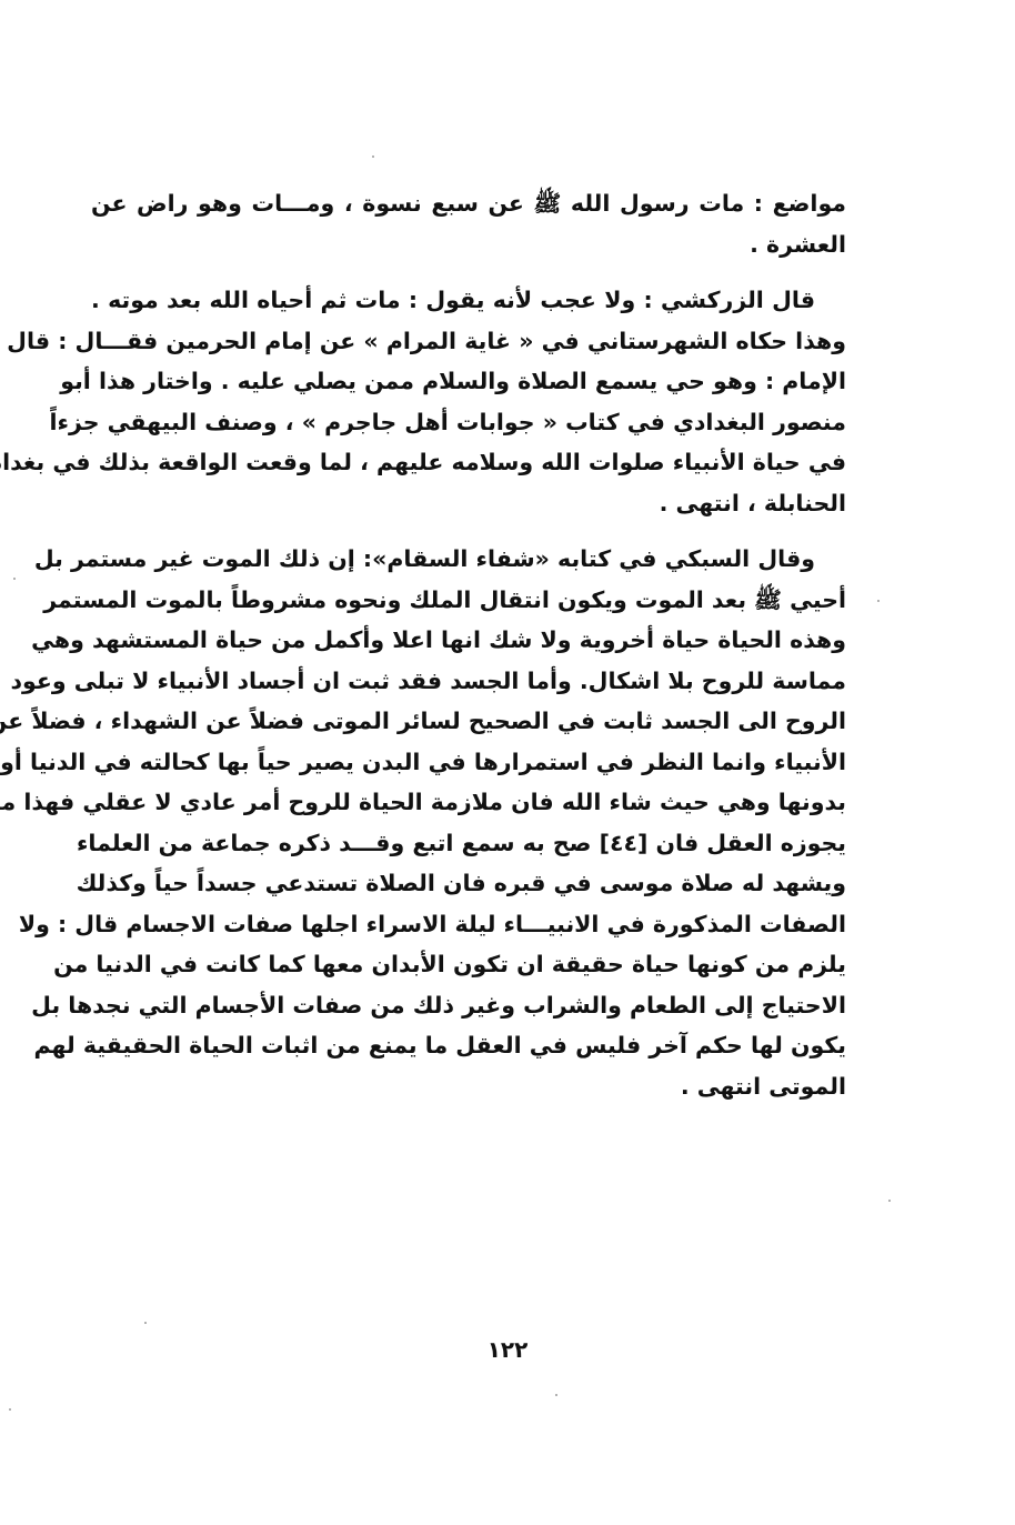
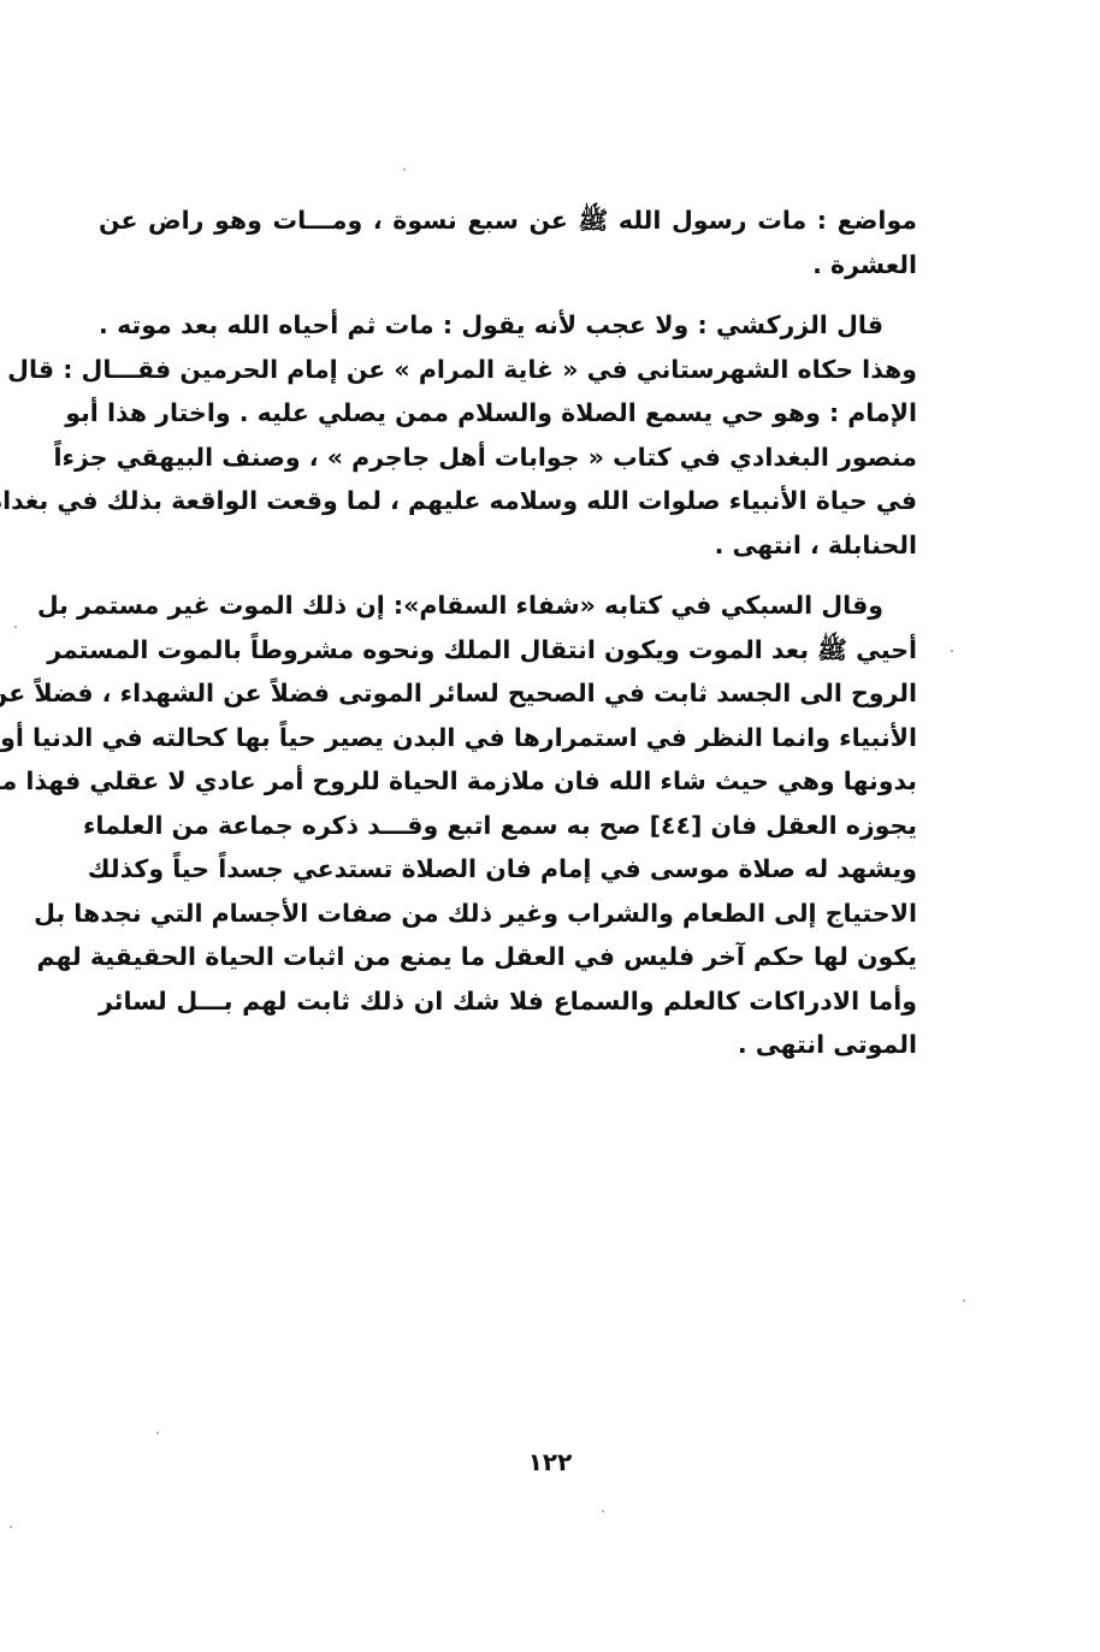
  مواضع : مات رسول الله ﷺ عن سبع نسوة ، ومـــات وهو راض عن
  العشرة .
  قال الزركشي : ولا عجب لأنه يقول : مات ثم أحياه الله بعد موته .
  وهذا حكاه الشهرستاني في « غاية المرام » عن إمام الحرمين فقـــال : قال
  الإمام : وهو حي يسمع الصلاة والسلام ممن يصلي عليه . واختار هذا أبو
  منصور البغدادي في كتاب « جوابات أهل جاجرم » ، وصنف البيهقي جزءاً
  في حياة الأنبياء صلوات الله وسلامه عليهم ، لما وقعت الواقعة بذلك في بغدا
  الحنابلة ، انتهى .
  وقال السبكي في كتابه «شفاء السقام»: إن ذلك الموت غير مستمر بل
  أحيي ﷺ بعد الموت ويكون انتقال الملك ونحوه مشروطاً بالموت المستمر
- وهذه الحياة حياة أخروية ولا شك انها اعلا وأكمل من حياة المستشهد وهي
- مماسة للروح بلا اشكال. وأما الجسد فقد ثبت ان أجساد الأنبياء لا تبلى وعود
  الروح الى الجسد ثابت في الصحيح لسائر الموتى فضلاً عن الشهداء ، فضلاً ع
  الأنبياء وانما النظر في استمرارها في البدن يصير حياً بها كحالته في الدنيا أو
  بدونها وهي حيث شاء الله فان ملازمة الحياة للروح أمر عادي لا عقلي فهذا م
  يجوزه العقل فان [٤٤] صح به سمع اتبع وقـــد ذكره جماعة من العلماء
- ويشهد له صلاة موسى في قبره فان الصلاة تستدعي جسداً حياً وكذلك
+ ويشهد له صلاة موسى في إمام فان الصلاة تستدعي جسداً حياً وكذلك
- الصفات المذكورة في الانبيـــاء ليلة الاسراء اجلها صفات الاجسام قال : ولا
- يلزم من كونها حياة حقيقة ان تكون الأبدان معها كما كانت في الدنيا من
  الاحتياج إلى الطعام والشراب وغير ذلك من صفات الأجسام التي نجدها بل
  يكون لها حكم آخر فليس في العقل ما يمنع من اثبات الحياة الحقيقية لهم
+ وأما الادراكات كالعلم والسماع فلا شك ان ذلك ثابت لهم بـــل لسائر
  الموتى انتهى .
  ١٢٢
